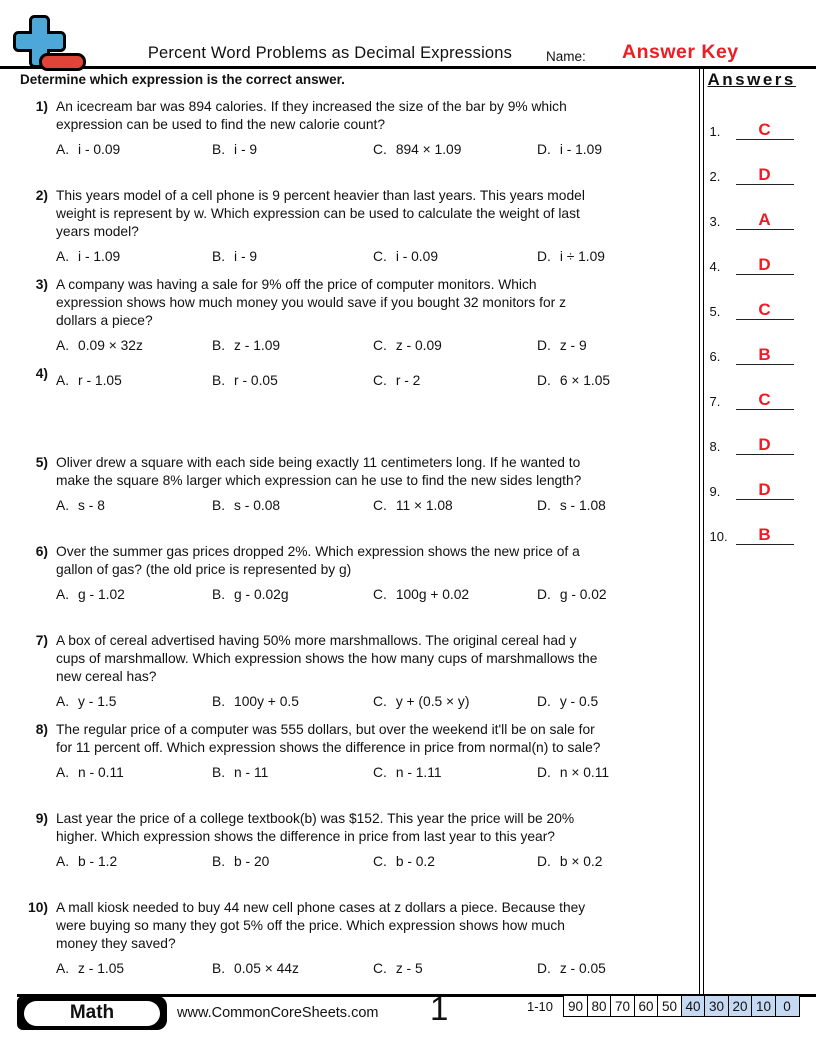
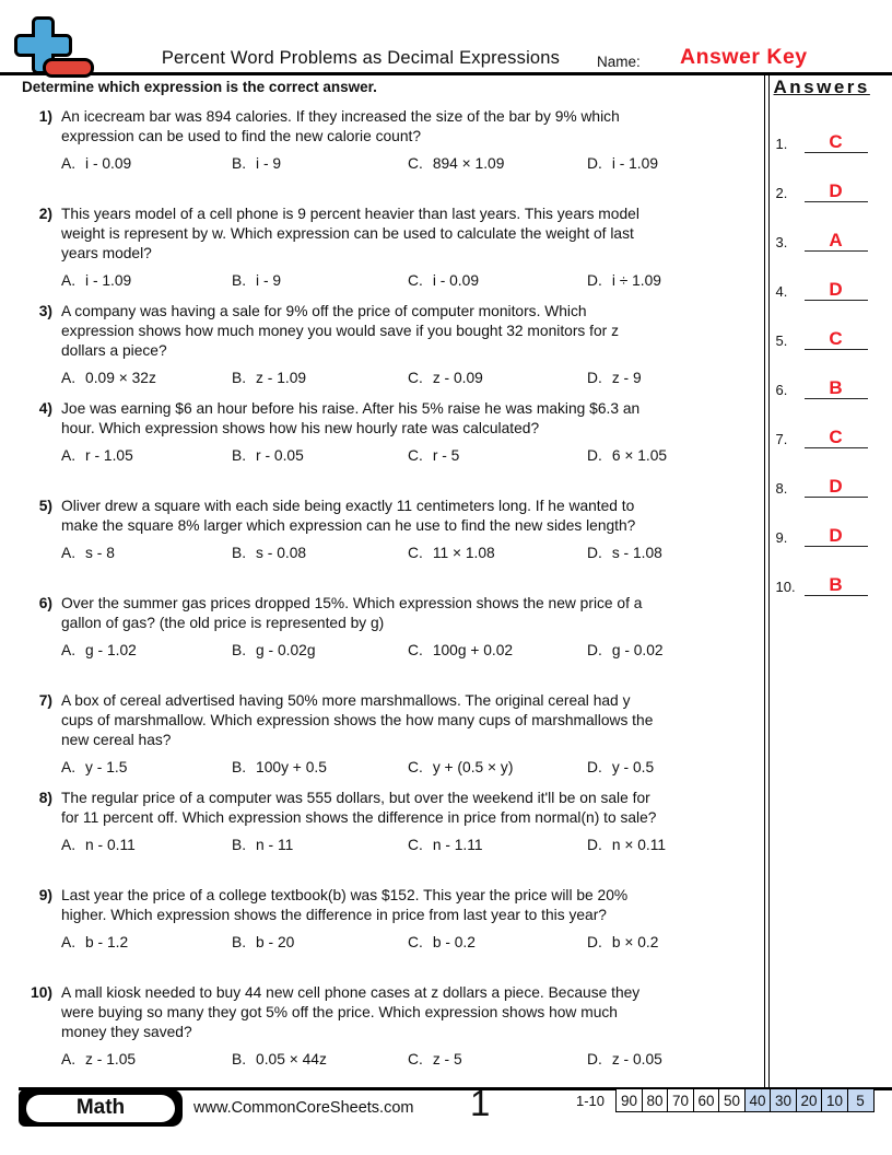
  Percent Word Problems as Decimal Expressions
  Name:
  Answer Key
  Determine which expression is the correct answer.
  1)
  An icecream bar was 894 calories. If they increased the size of the bar by 9% which
  expression can be used to find the new calorie count?
  A. i - 0.09
  B. i - 9
  C. 894 × 1.09
  D. i - 1.09
  2)
  This years model of a cell phone is 9 percent heavier than last years. This years model
  weight is represent by w. Which expression can be used to calculate the weight of last
  years model?
  A. i - 1.09
  B. i - 9
  C. i - 0.09
  D. i ÷ 1.09
  3)
  A company was having a sale for 9% off the price of computer monitors. Which
  expression shows how much money you would save if you bought 32 monitors for z
  dollars a piece?
  A. 0.09 × 32z
  B. z - 1.09
  C. z - 0.09
  D. z - 9
  4)
+ Joe was earning $6 an hour before his raise. After his 5% raise he was making $6.3 an
+ hour. Which expression shows how his new hourly rate was calculated?
  A. r - 1.05
  B. r - 0.05
- C. r - 2
+ C. r - 5
  D. 6 × 1.05
  5)
  Oliver drew a square with each side being exactly 11 centimeters long. If he wanted to
  make the square 8% larger which expression can he use to find the new sides length?
  A. s - 8
  B. s - 0.08
  C. 11 × 1.08
  D. s - 1.08
  6)
- Over the summer gas prices dropped 2%. Which expression shows the new price of a
+ Over the summer gas prices dropped 15%. Which expression shows the new price of a
  gallon of gas? (the old price is represented by g)
  A. g - 1.02
  B. g - 0.02g
  C. 100g + 0.02
  D. g - 0.02
  7)
  A box of cereal advertised having 50% more marshmallows. The original cereal had y
  cups of marshmallow. Which expression shows the how many cups of marshmallows the
  new cereal has?
  A. y - 1.5
  B. 100y + 0.5
  C. y + (0.5 × y)
  D. y - 0.5
  8)
  The regular price of a computer was 555 dollars, but over the weekend it'll be on sale for
  for 11 percent off. Which expression shows the difference in price from normal(n) to sale?
  A. n - 0.11
  B. n - 11
  C. n - 1.11
  D. n × 0.11
  9)
  Last year the price of a college textbook(b) was $152. This year the price will be 20%
  higher. Which expression shows the difference in price from last year to this year?
  A. b - 1.2
  B. b - 20
  C. b - 0.2
  D. b × 0.2
  10)
  A mall kiosk needed to buy 44 new cell phone cases at z dollars a piece. Because they
  were buying so many they got 5% off the price. Which expression shows how much
  money they saved?
  A. z - 1.05
  B. 0.05 × 44z
  C. z - 5
  D. z - 0.05
  Answers
  1.
  C
  2.
  D
  3.
  A
  4.
  D
  5.
  C
  6.
  B
  7.
  C
  8.
  D
  9.
  D
  10.
  B
  Math
  www.CommonCoreSheets.com
  1
  1-10
  90
  80
  70
  60
  50
  40
  30
  20
  10
- 0
+ 5
